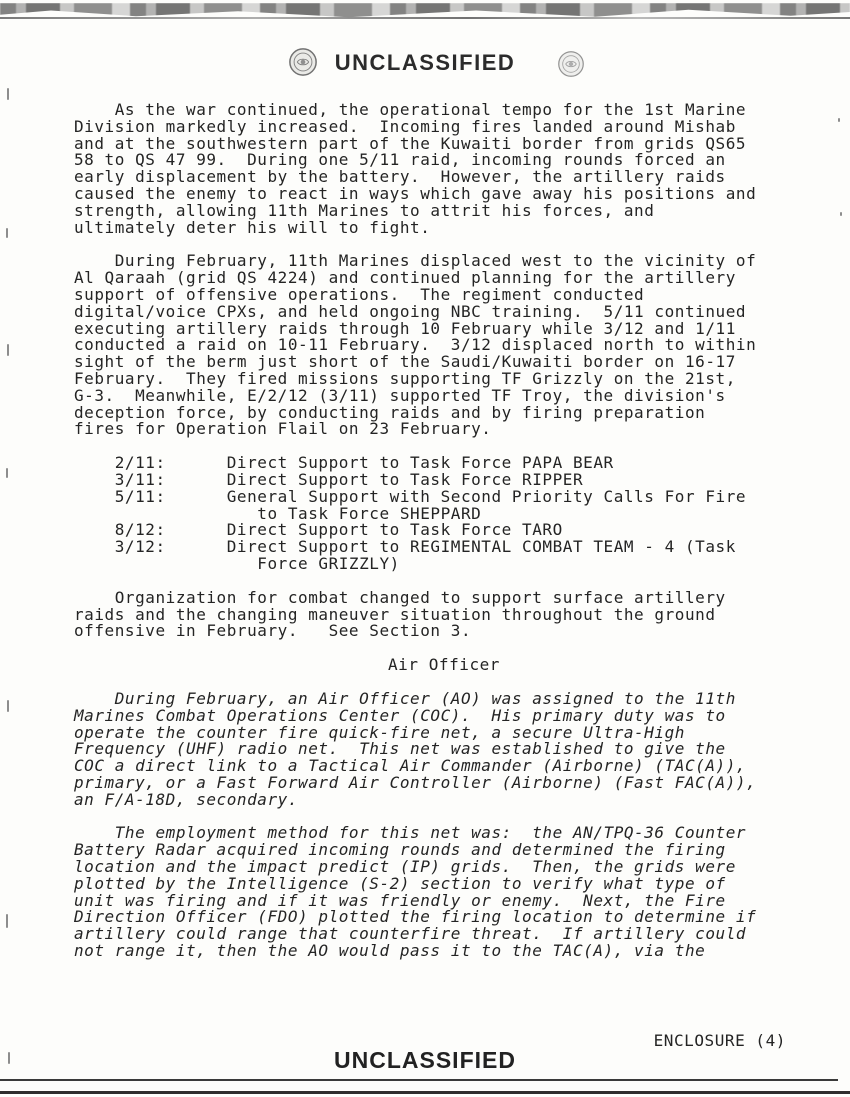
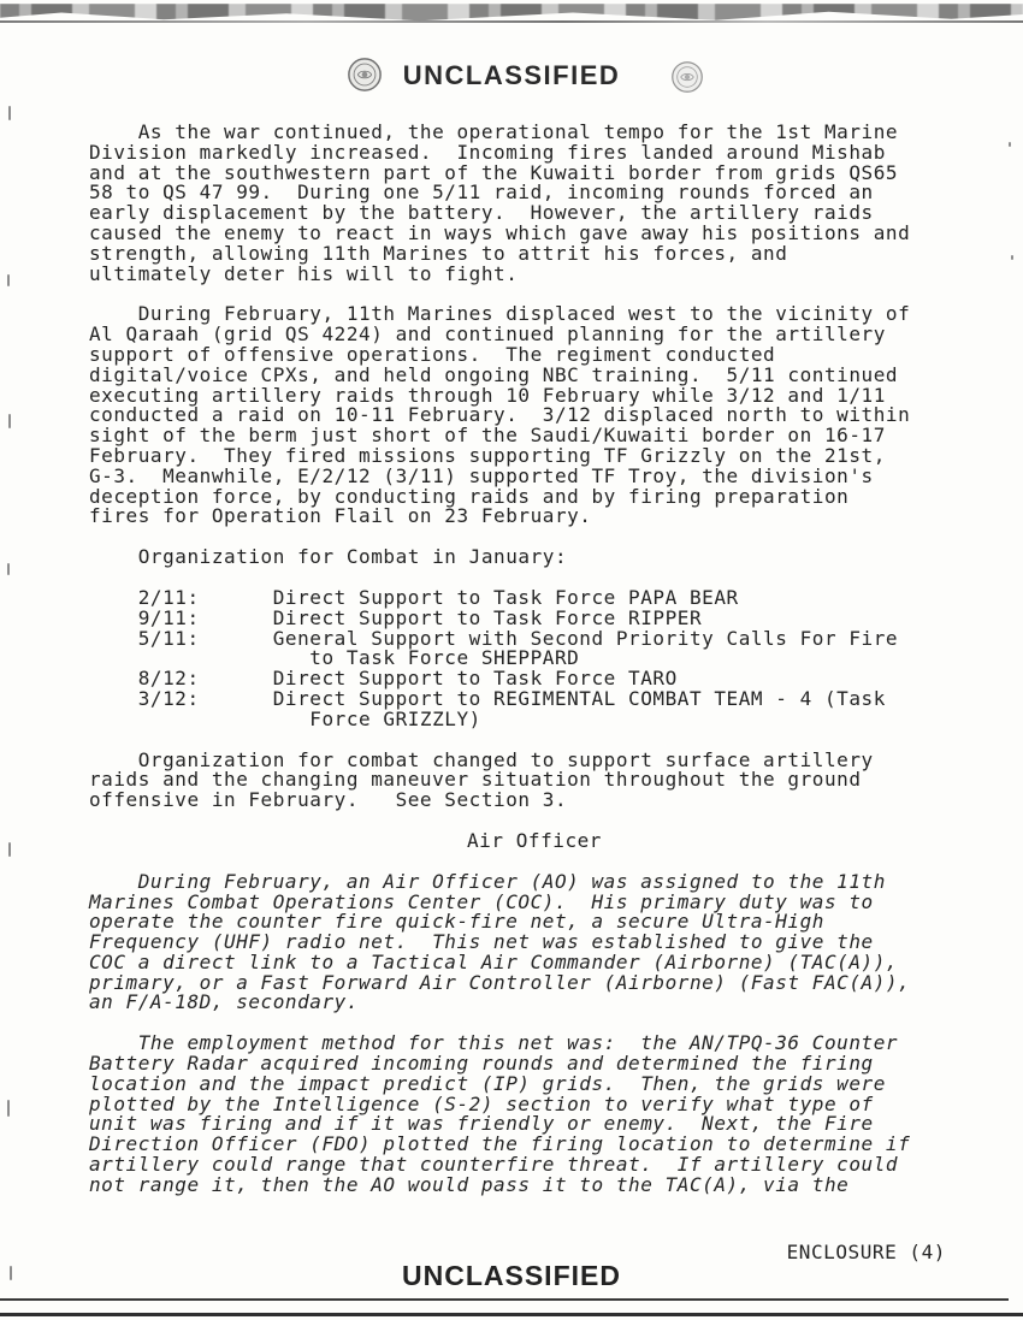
  UNCLASSIFIED
  As the war continued, the operational tempo for the 1st Marine
  Division markedly increased. Incoming fires landed around Mishab
  and at the southwestern part of the Kuwaiti border from grids QS65
  58 to QS 47 99. During one 5/11 raid, incoming rounds forced an
  early displacement by the battery. However, the artillery raids
  caused the enemy to react in ways which gave away his positions and
  strength, allowing 11th Marines to attrit his forces, and
  ultimately deter his will to fight.
  During February, 11th Marines displaced west to the vicinity of
  Al Qaraah (grid QS 4224) and continued planning for the artillery
  support of offensive operations. The regiment conducted
  digital/voice CPXs, and held ongoing NBC training. 5/11 continued
  executing artillery raids through 10 February while 3/12 and 1/11
  conducted a raid on 10-11 February. 3/12 displaced north to within
  sight of the berm just short of the Saudi/Kuwaiti border on 16-17
  February. They fired missions supporting TF Grizzly on the 21st,
  G-3. Meanwhile, E/2/12 (3/11) supported TF Troy, the division's
  deception force, by conducting raids and by firing preparation
  fires for Operation Flail on 23 February.
+ Organization for Combat in January:
  2/11: Direct Support to Task Force PAPA BEAR
- 3/11: Direct Support to Task Force RIPPER
+ 9/11: Direct Support to Task Force RIPPER
  5/11: General Support with Second Priority Calls For Fire
  to Task Force SHEPPARD
  8/12: Direct Support to Task Force TARO
  3/12: Direct Support to REGIMENTAL COMBAT TEAM - 4 (Task
  Force GRIZZLY)
  Organization for combat changed to support surface artillery
  raids and the changing maneuver situation throughout the ground
  offensive in February. See Section 3.
  Air Officer
  During February, an Air Officer (AO) was assigned to the 11th
  Marines Combat Operations Center (COC). His primary duty was to
  operate the counter fire quick-fire net, a secure Ultra-High
  Frequency (UHF) radio net. This net was established to give the
  COC a direct link to a Tactical Air Commander (Airborne) (TAC(A)),
  primary, or a Fast Forward Air Controller (Airborne) (Fast FAC(A)),
  an F/A-18D, secondary.
  The employment method for this net was: the AN/TPQ-36 Counter
  Battery Radar acquired incoming rounds and determined the firing
  location and the impact predict (IP) grids. Then, the grids were
  plotted by the Intelligence (S-2) section to verify what type of
  unit was firing and if it was friendly or enemy. Next, the Fire
  Direction Officer (FDO) plotted the firing location to determine if
  artillery could range that counterfire threat. If artillery could
  not range it, then the AO would pass it to the TAC(A), via the
  ENCLOSURE (4)
  UNCLASSIFIED
